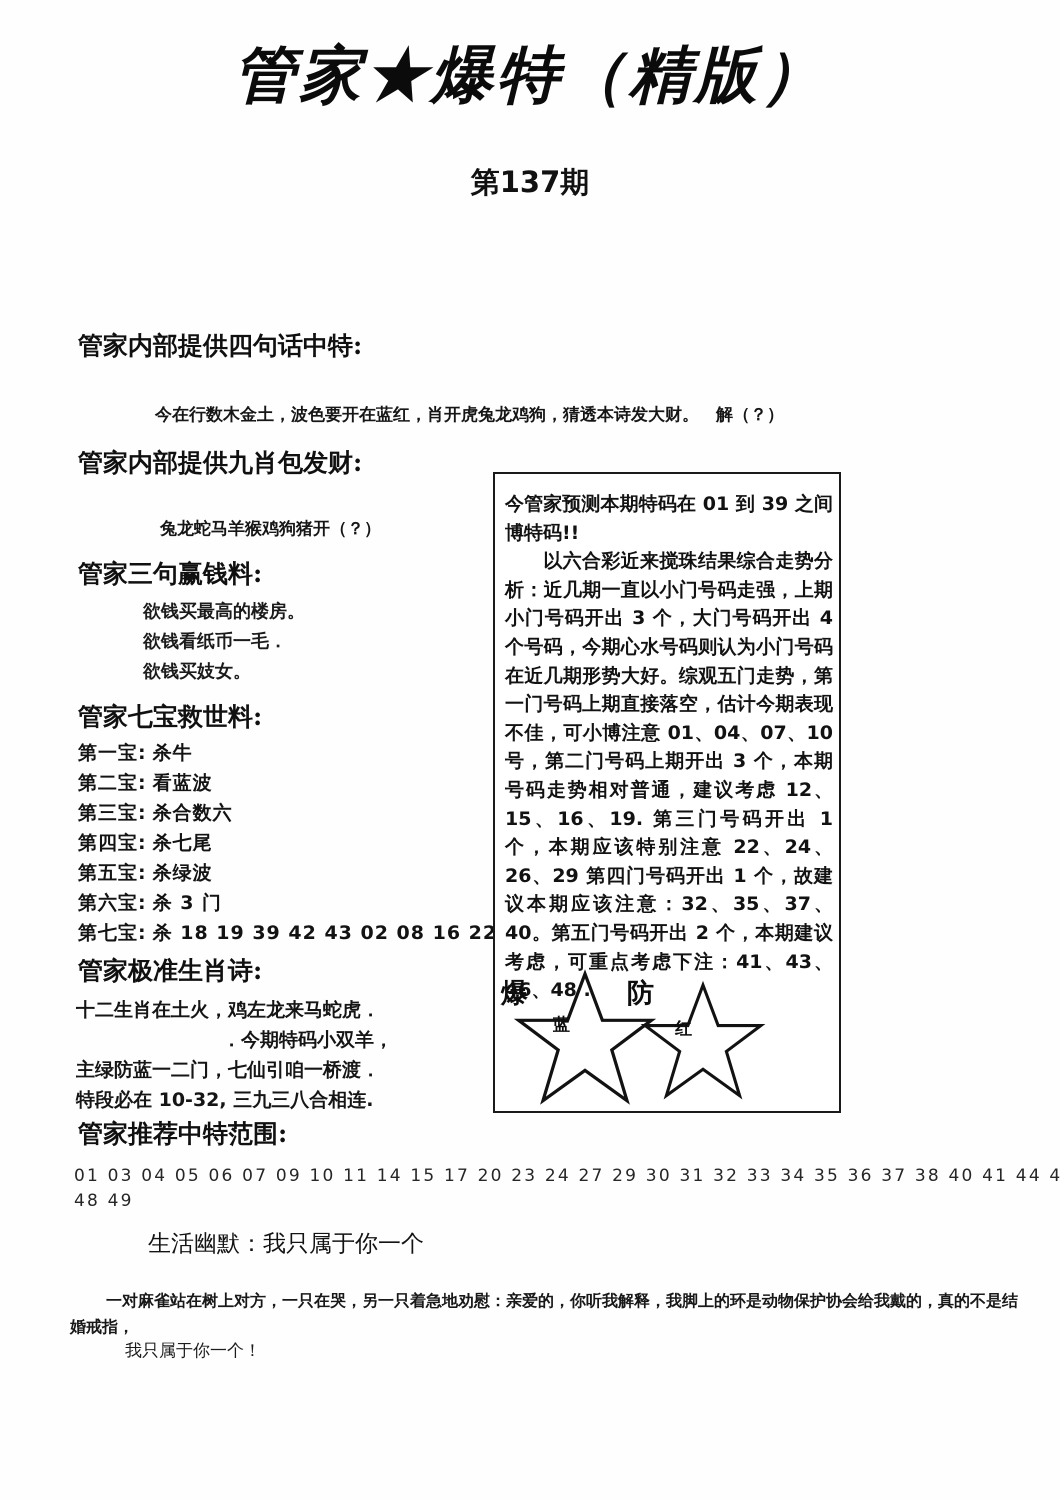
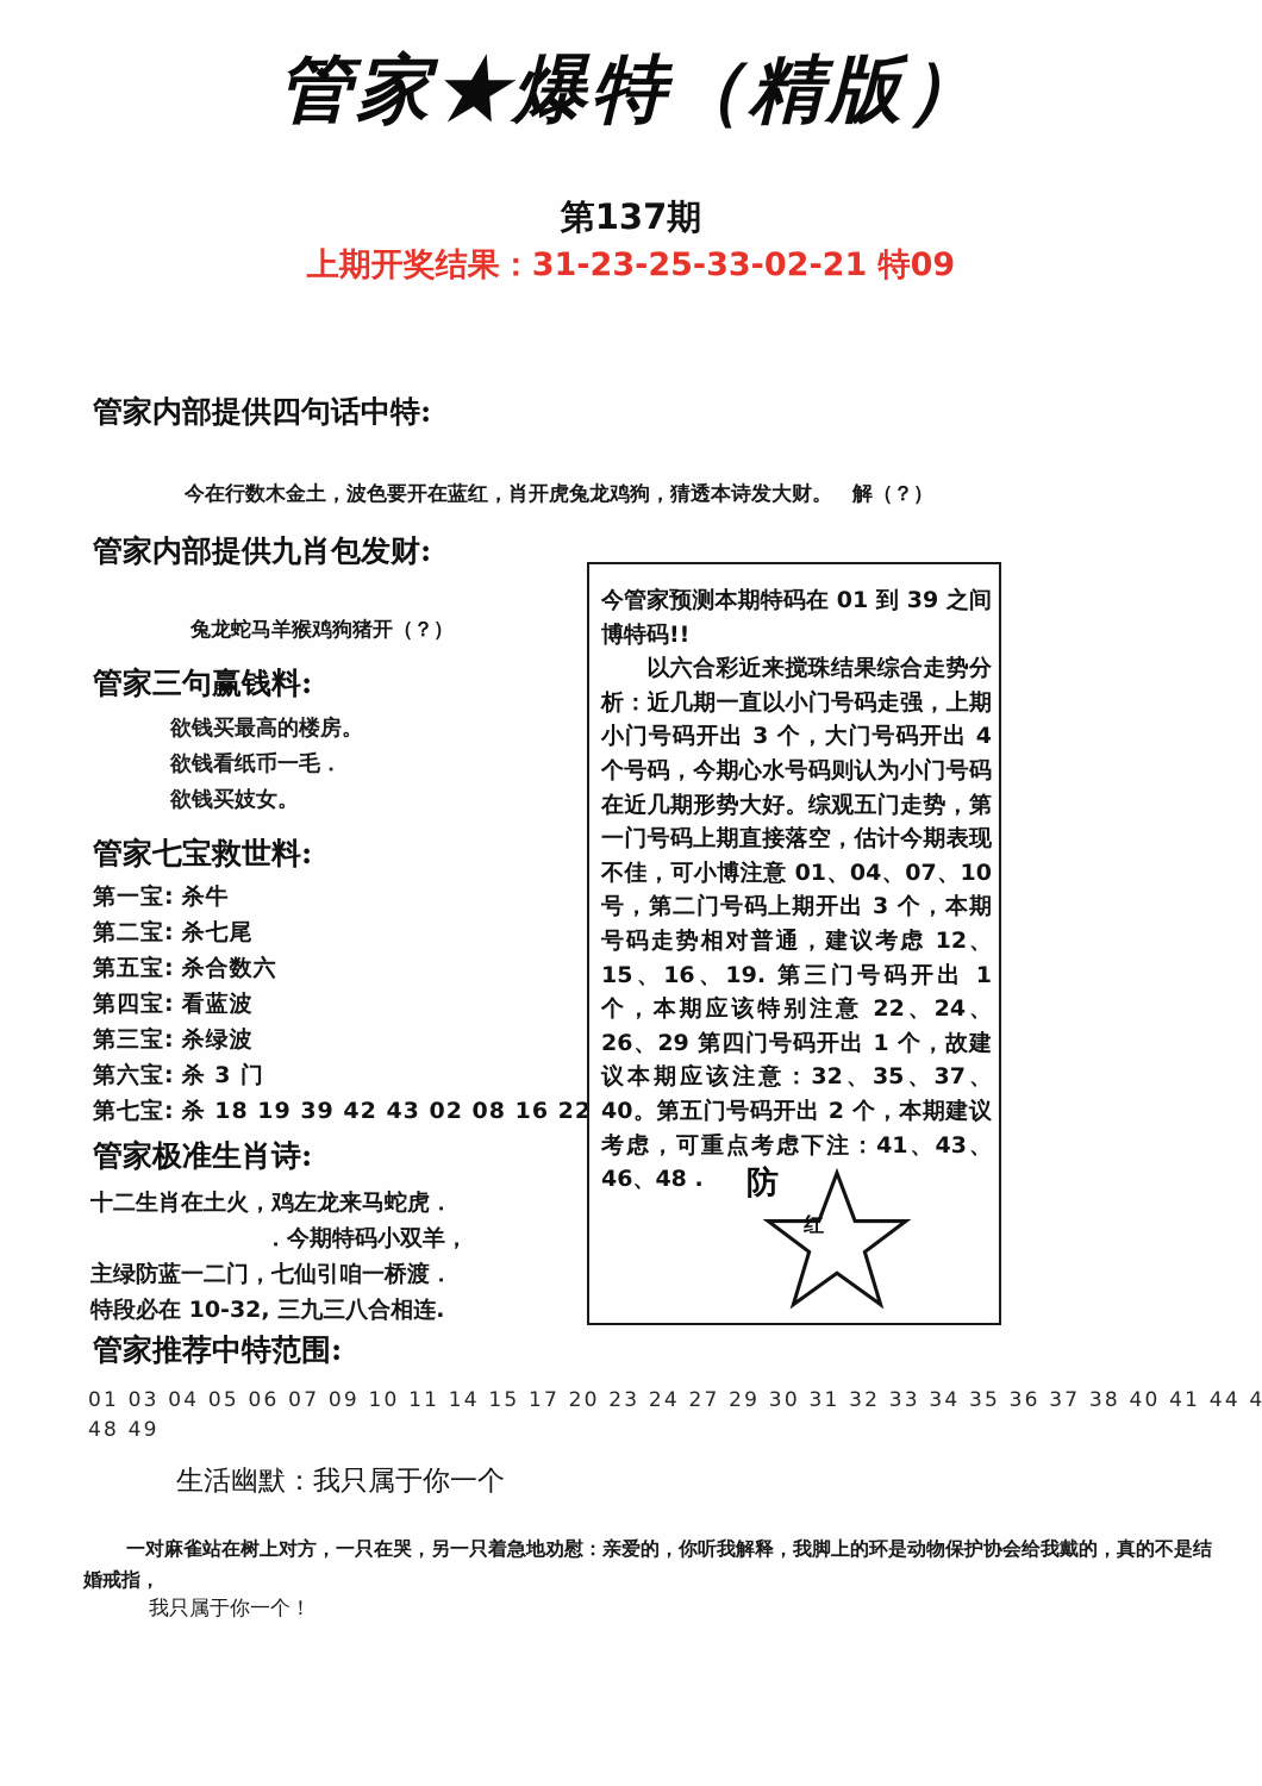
  管家★爆特（精版）
  第137期
+ 上期开奖结果：31-23-25-33-02-21 特09
  管家内部提供四句话中特:
  今在行数木金土，波色要开在蓝红，肖开虎兔龙鸡狗，猜透本诗发大财。 解（？）
  管家内部提供九肖包发财:
  兔龙蛇马羊猴鸡狗猪开（？）
  管家三句赢钱料:
  欲钱买最高的楼房。
  欲钱看纸币一毛．
  欲钱买妓女。
  管家七宝救世料:
  第一宝: 杀牛
- 第二宝: 看蓝波
+ 第二宝: 杀七尾
- 第三宝: 杀合数六
+ 第五宝: 杀合数六
- 第四宝: 杀七尾
+ 第四宝: 看蓝波
- 第五宝: 杀绿波
+ 第三宝: 杀绿波
  第六宝: 杀 3 门
  第七宝: 杀 18 19 39 42 43 02 08 16 22
  管家极准生肖诗:
  十二生肖在土火，鸡左龙来马蛇虎．
  ．今期特码小双羊，
  主绿防蓝一二门，七仙引咱一桥渡．
  特段必在 10-32, 三九三八合相连.
  管家推荐中特范围:
  01 03 04 05 06 07 09 10 11 14 15 17 20 23 24 27 29 30 31 32 33 34 35 36 37 38 40 41 44 4
  48 49
  生活幽默：我只属于你一个
  一对麻雀站在树上对方，一只在哭，另一只着急地劝慰：亲爱的，你听我解释，我脚上的环是动物保护协会给我戴的，真的不是结婚戒指，
  我只属于你一个！
  今管家预测本期特码在 01 到 39 之间博特码!!
  以六合彩近来搅珠结果综合走势分析：近几期一直以小门号码走强，上期小门号码开出 3 个，大门号码开出 4 个号码，今期心水号码则认为小门号码在近几期形势大好。综观五门走势，第一门号码上期直接落空，估计今期表现不佳，可小博注意 01、04、07、10 号，第二门号码上期开出 3 个，本期号码走势相对普通，建议考虑 12、15、16、19. 第三门号码开出 1 个，本期应该特别注意 22、24、26、29 第四门号码开出 1 个，故建议本期应该注意：32、35、37、40。第五门号码开出 2 个，本期建议考虑，可重点考虑下注：41、43、46、48 .
- 爆
- 蓝
  防
  红
